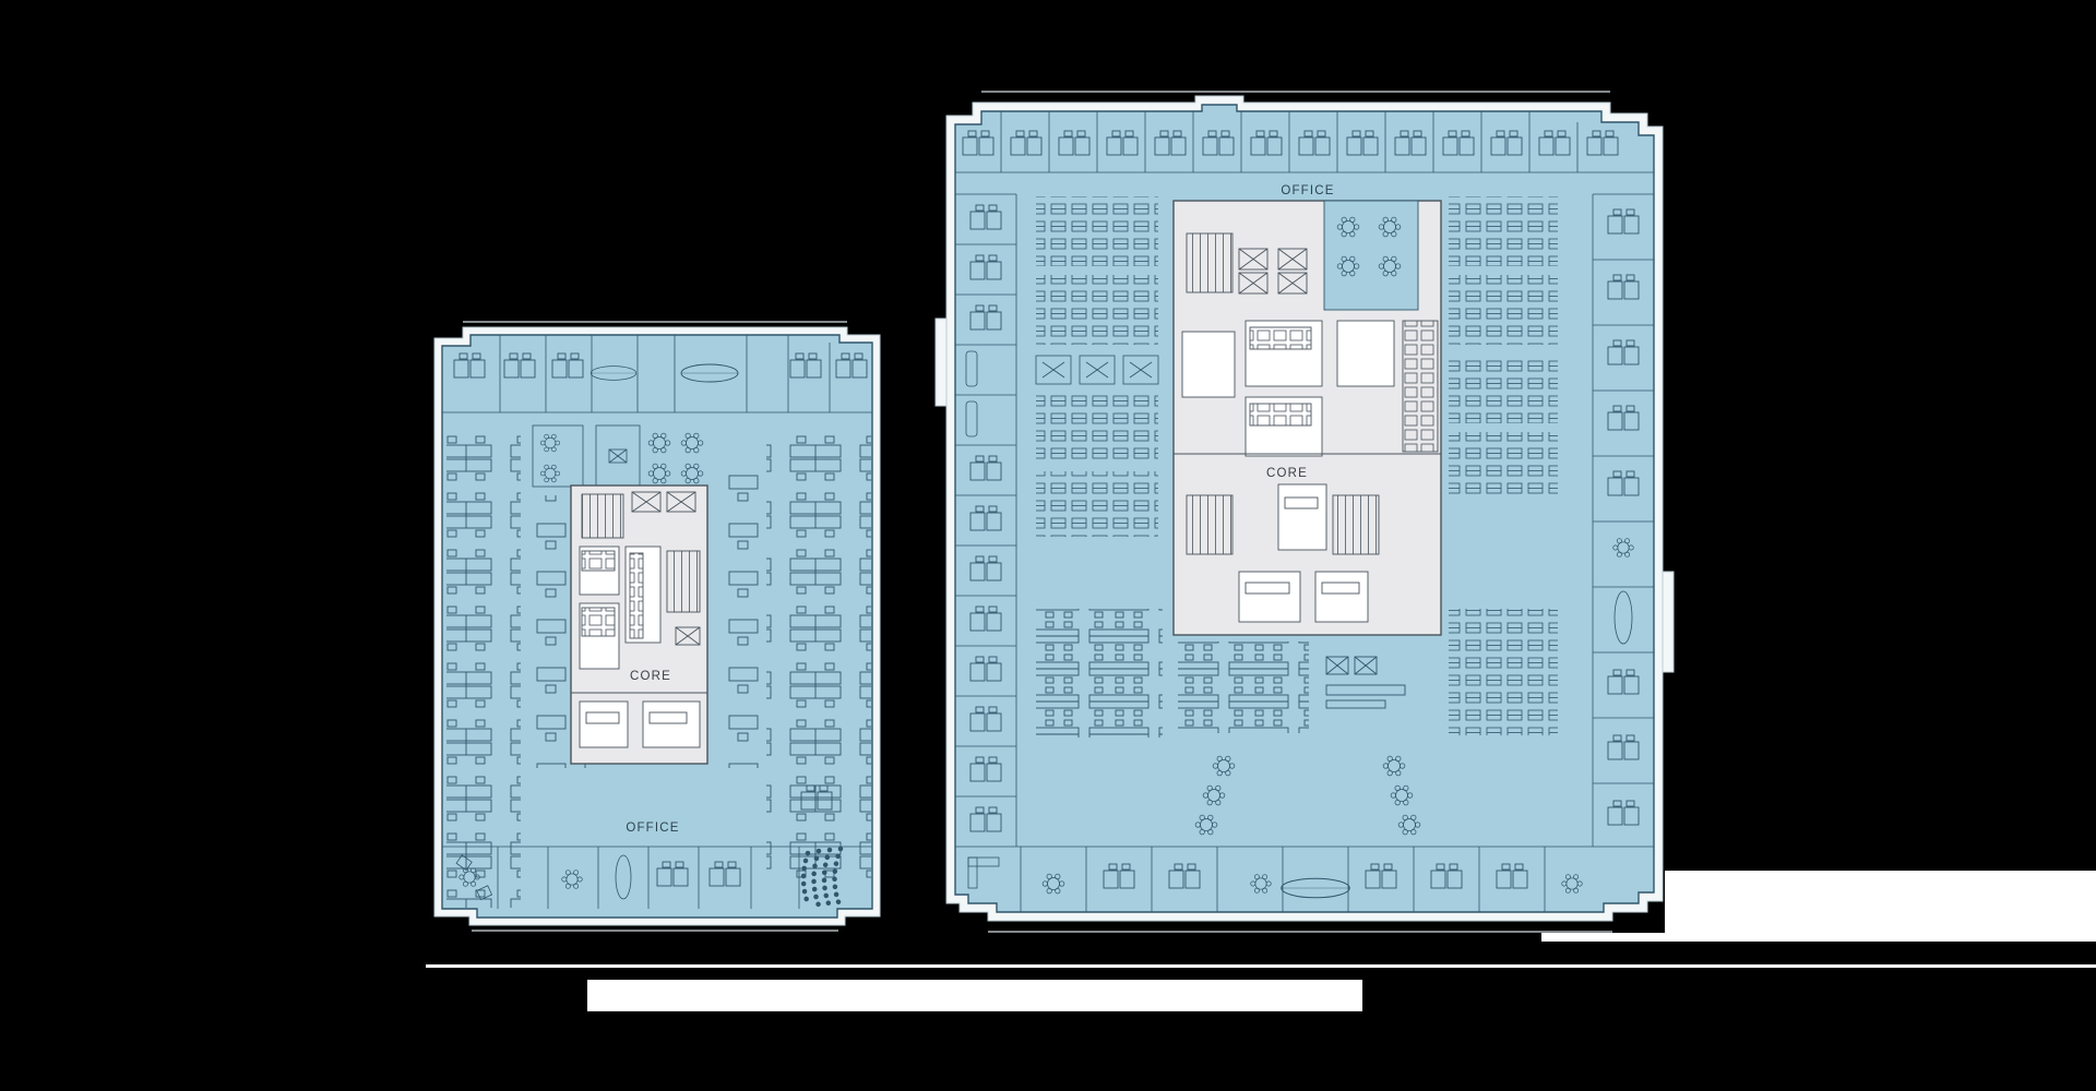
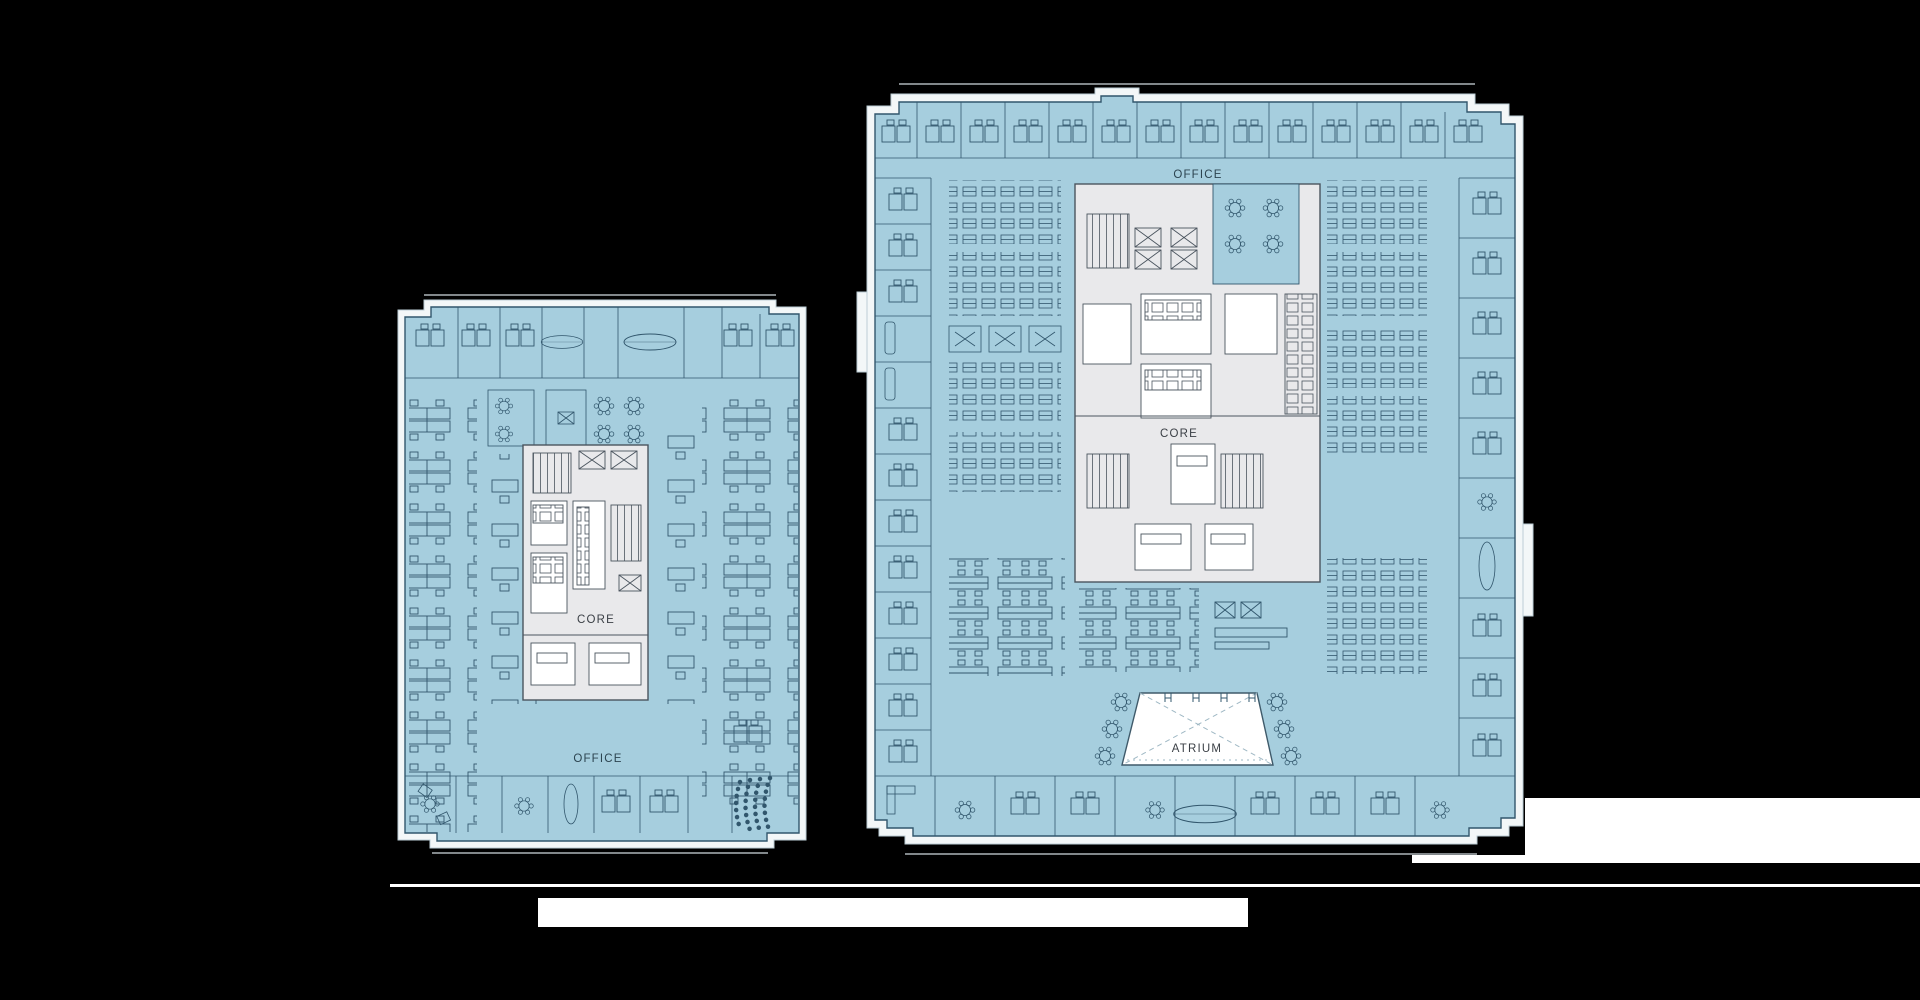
  CORE
  OFFICE
  OFFICE
  CORE
+ ATRIUM
